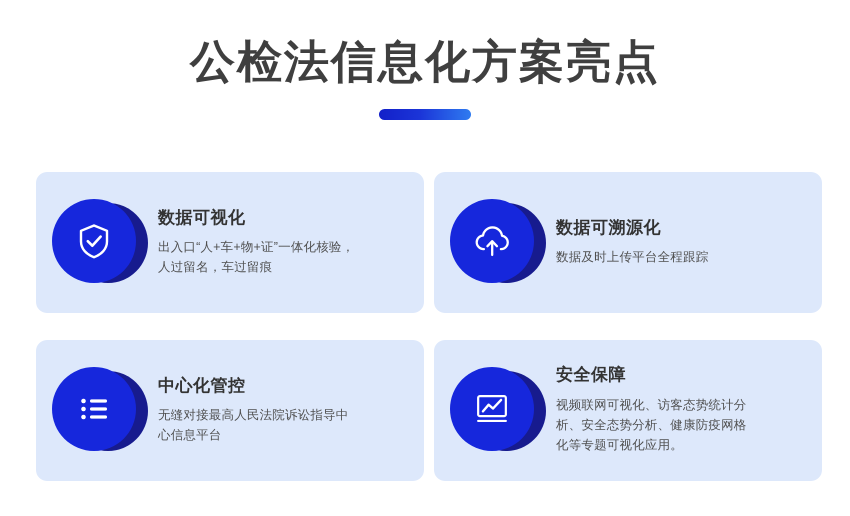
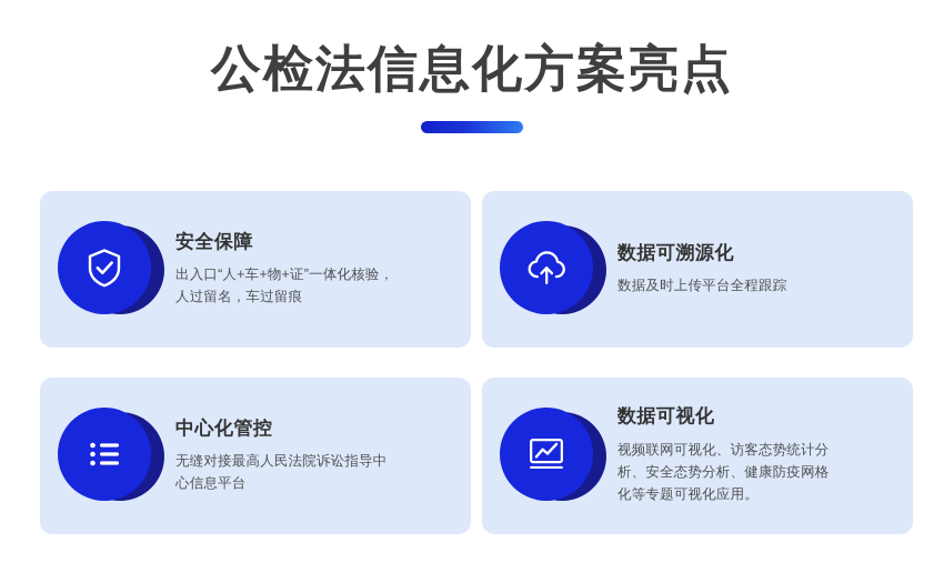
  公检法信息化方案亮点
- 数据可视化
+ 安全保障
  出入口“人+车+物+证”一体化核验，人过留名，车过留痕
  数据可溯源化
  数据及时上传平台全程跟踪
  中心化管控
  无缝对接最高人民法院诉讼指导中心信息平台
- 安全保障
+ 数据可视化
  视频联网可视化、访客态势统计分析、安全态势分析、健康防疫网格化等专题可视化应用。
